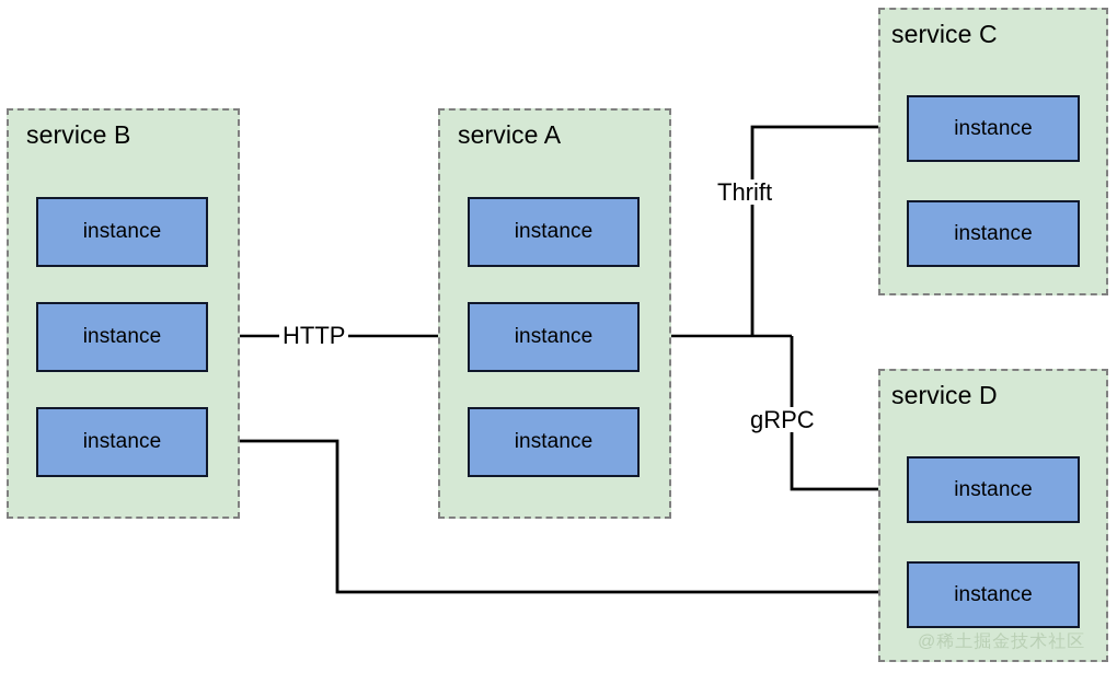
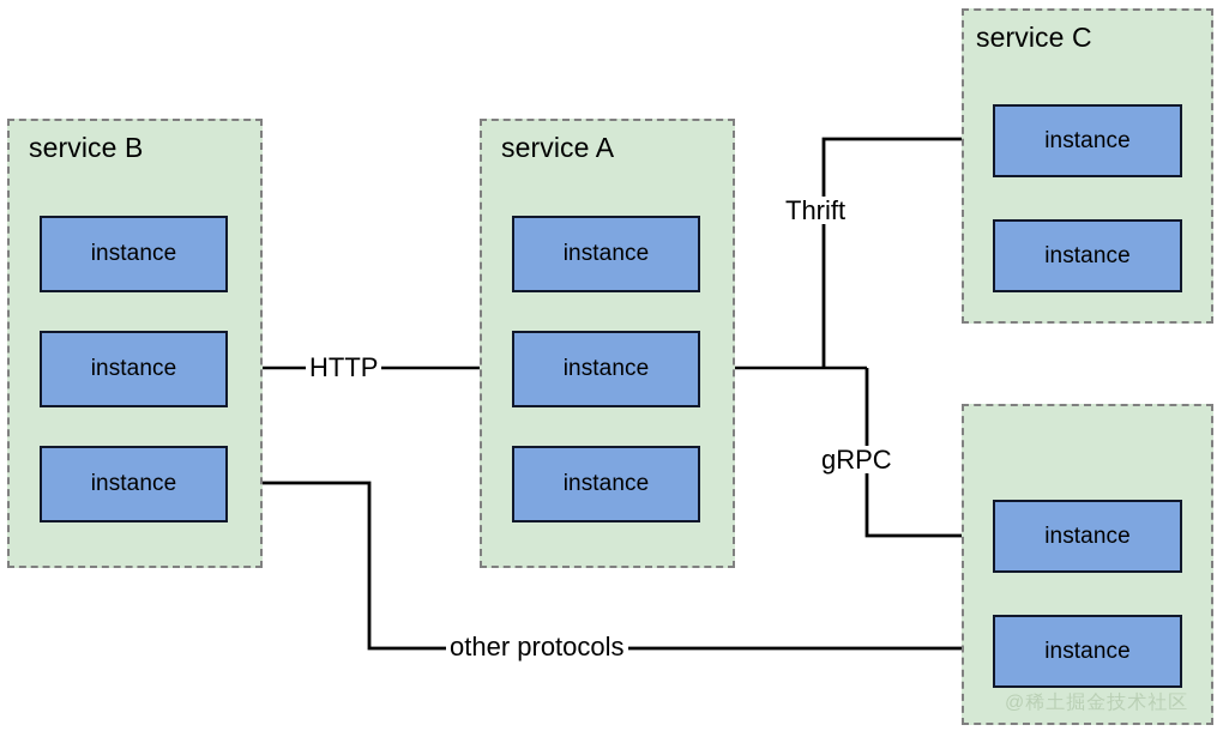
  service B
  instance
  instance
  instance
  service A
  instance
  instance
  instance
  service C
  instance
  instance
- service D
  instance
  instance
  @稀土掘金技术社区
  HTTP
  Thrift
  gRPC
+ other protocols
